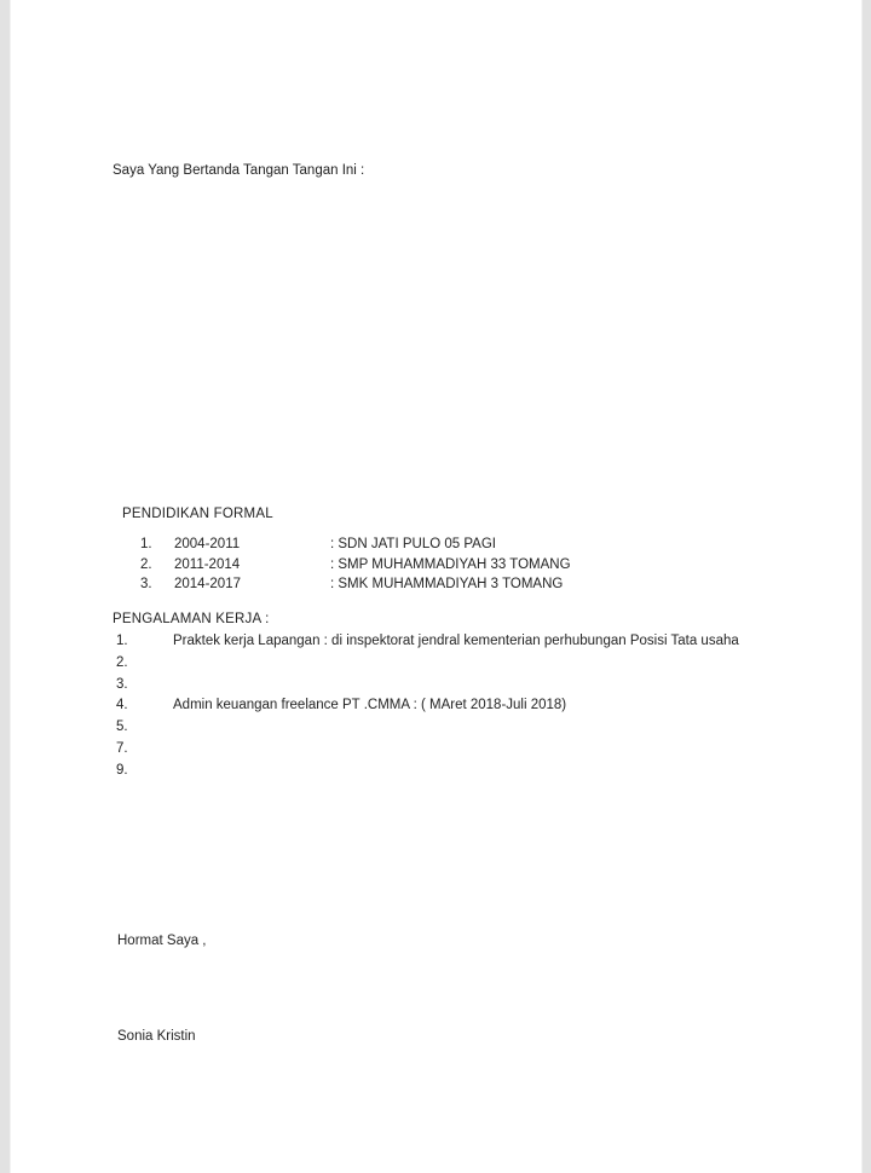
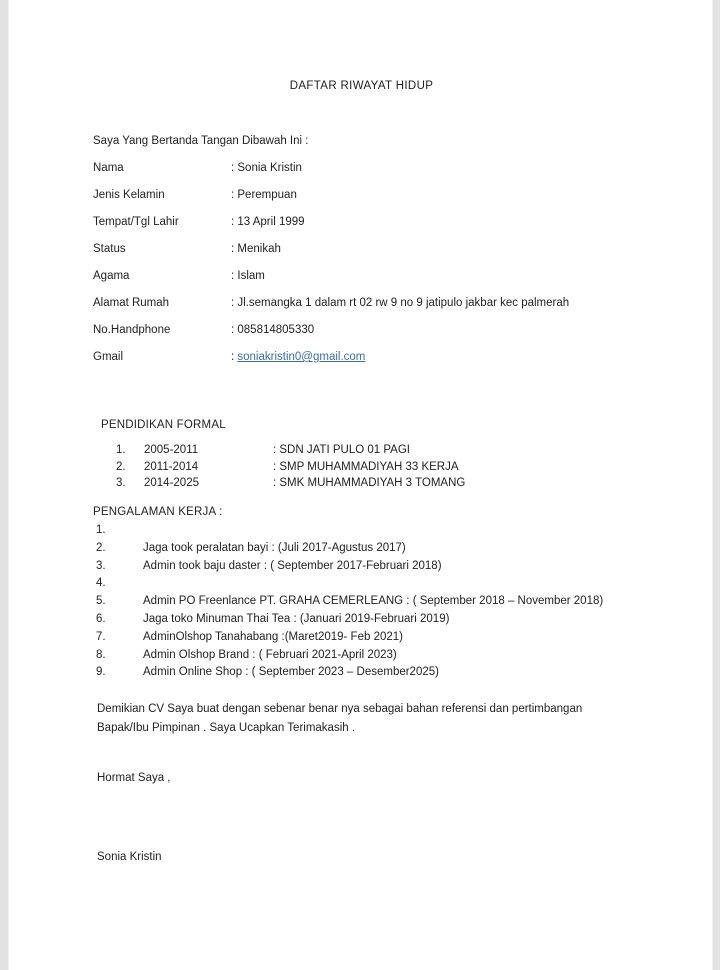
+ DAFTAR RIWAYAT HIDUP
- Saya Yang Bertanda Tangan Tangan Ini :
+ Saya Yang Bertanda Tangan Dibawah Ini :
+ Nama
+ : Sonia Kristin
+ Jenis Kelamin
+ : Perempuan
+ Tempat/Tgl Lahir
+ : 13 April 1999
+ Status
+ : Menikah
+ Agama
+ : Islam
+ Alamat Rumah
+ : Jl.semangka 1 dalam rt 02 rw 9 no 9 jatipulo jakbar kec palmerah
+ No.Handphone
+ : 085814805330
+ Gmail
+ : soniakristin0@gmail.com
  PENDIDIKAN FORMAL
  1.
- 2004-2011
+ 2005-2011
- : SDN JATI PULO 05 PAGI
+ : SDN JATI PULO 01 PAGI
  2.
  2011-2014
- : SMP MUHAMMADIYAH 33 TOMANG
+ : SMP MUHAMMADIYAH 33 KERJA
  3.
- 2014-2017
+ 2014-2025
  : SMK MUHAMMADIYAH 3 TOMANG
  PENGALAMAN KERJA :
  1.
- Praktek kerja Lapangan : di inspektorat jendral kementerian perhubungan Posisi Tata usaha
  2.
+ Jaga took peralatan bayi : (Juli 2017-Agustus 2017)
  3.
+ Admin took baju daster : ( September 2017-Februari 2018)
  4.
- Admin keuangan freelance PT .CMMA : ( MAret 2018-Juli 2018)
  5.
+ Admin PO Freenlance PT. GRAHA CEMERLEANG : ( September 2018 – November 2018)
+ 6.
+ Jaga toko Minuman Thai Tea : (Januari 2019-Februari 2019)
  7.
+ AdminOlshop Tanahabang :(Maret2019- Feb 2021)
+ 8.
+ Admin Olshop Brand : ( Februari 2021-April 2023)
  9.
+ Admin Online Shop : ( September 2023 – Desember2025)
+ Demikian CV Saya buat dengan sebenar benar nya sebagai bahan referensi dan pertimbangan Bapak/Ibu Pimpinan . Saya Ucapkan Terimakasih .
  Hormat Saya ,
  Sonia Kristin
